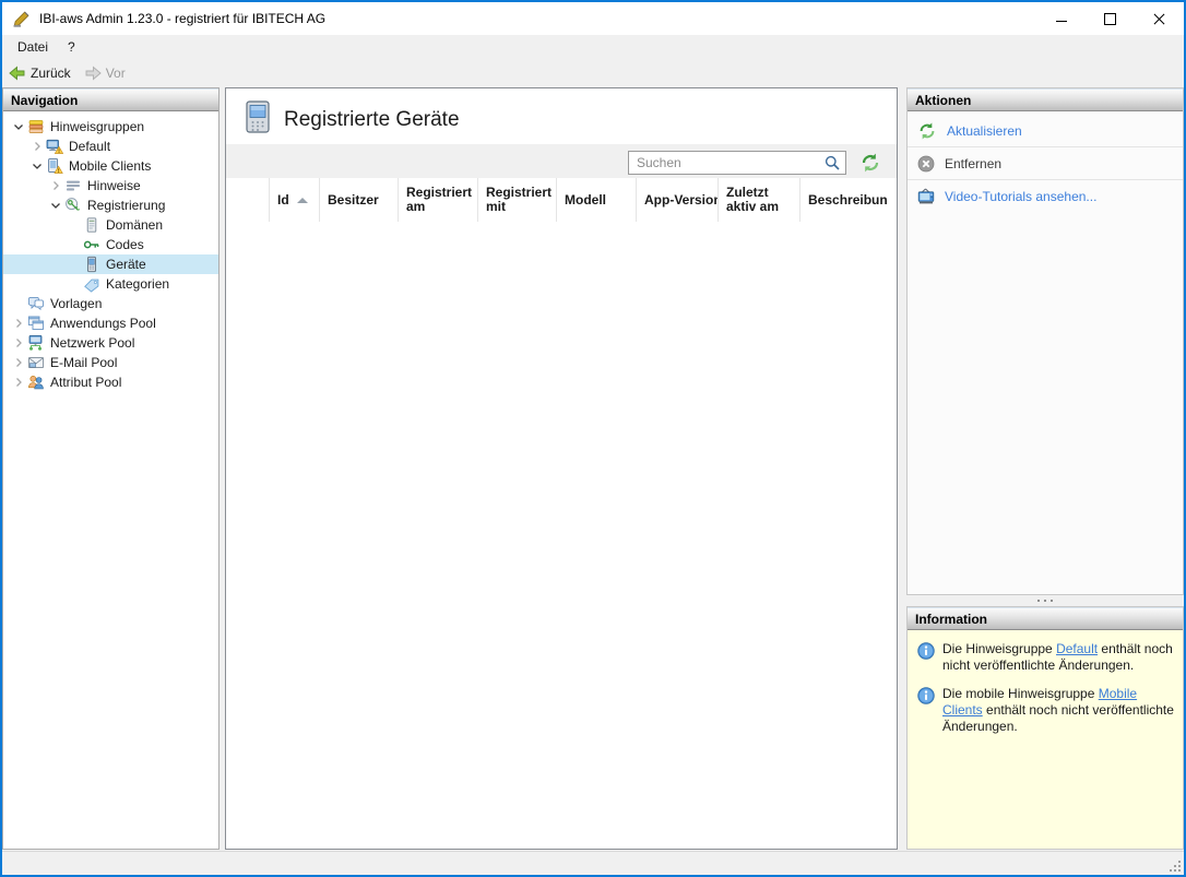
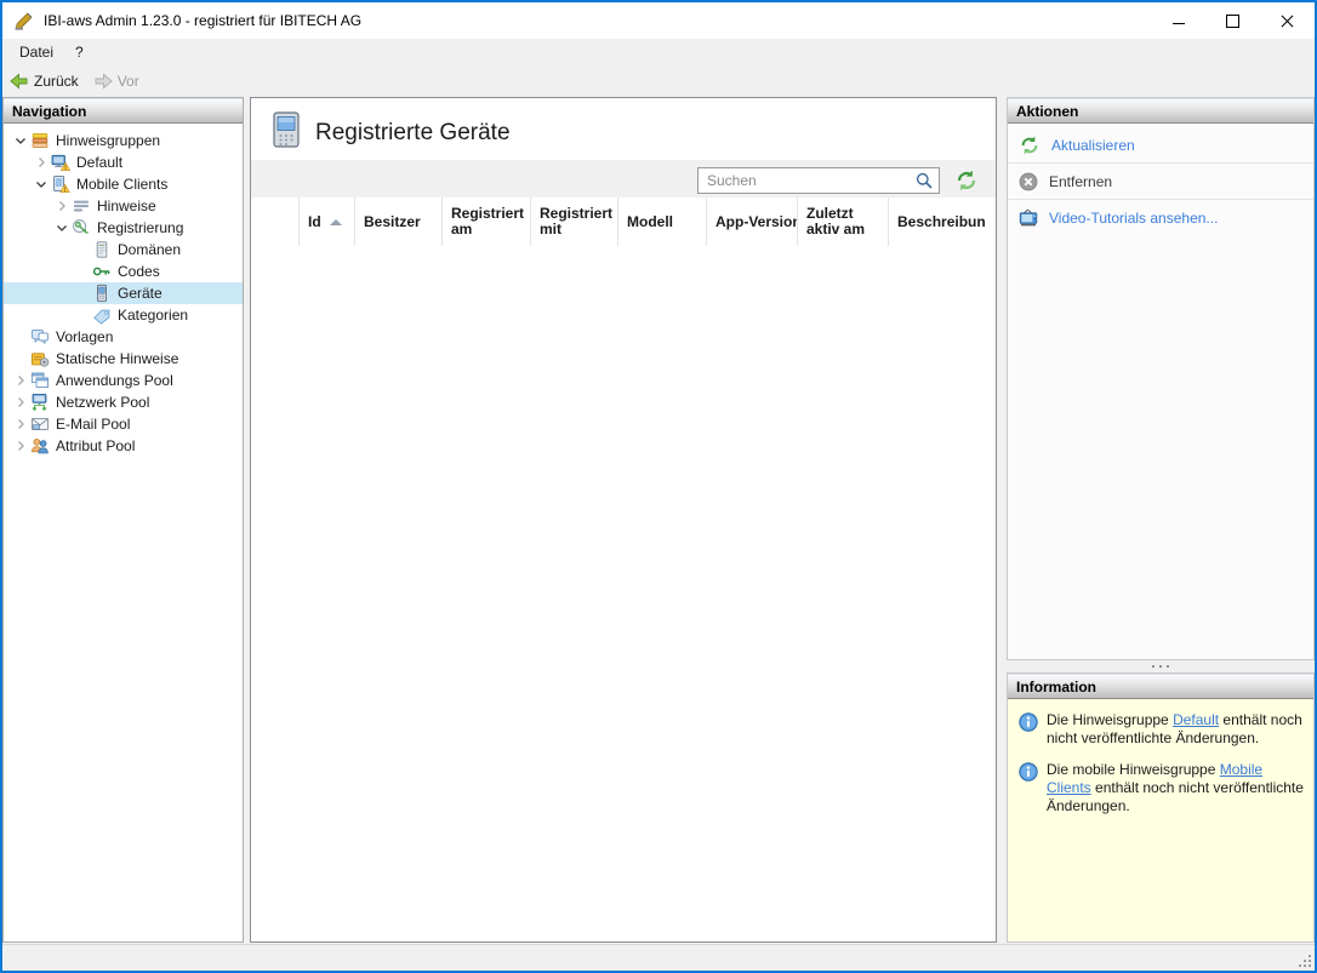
  IBI-aws Admin 1.23.0 - registriert für IBITECH AG
  Datei
  ?
  Zurück
  Vor
  Navigation
  Hinweisgruppen
  Default
  Mobile Clients
  Hinweise
  Registrierung
  Domänen
  Codes
  Geräte
  Kategorien
  Vorlagen
+ Statische Hinweise
  Anwendungs Pool
  Netzwerk Pool
  E-Mail Pool
  Attribut Pool
  Registrierte Geräte
  Suchen
  Id
  Besitzer
  Registriert am
  Registriert mit
  Modell
  App-Versio
  Zuletzt aktiv am
  Beschreibun
  Aktionen
  Aktualisieren
  Entfernen
  Video-Tutorials ansehen...
  Information
  Die Hinweisgruppe Default enthält noch nicht veröffentlichte Änderungen.
  Die mobile Hinweisgruppe Mobile Clients enthält noch nicht veröffentlichte Änderungen.
